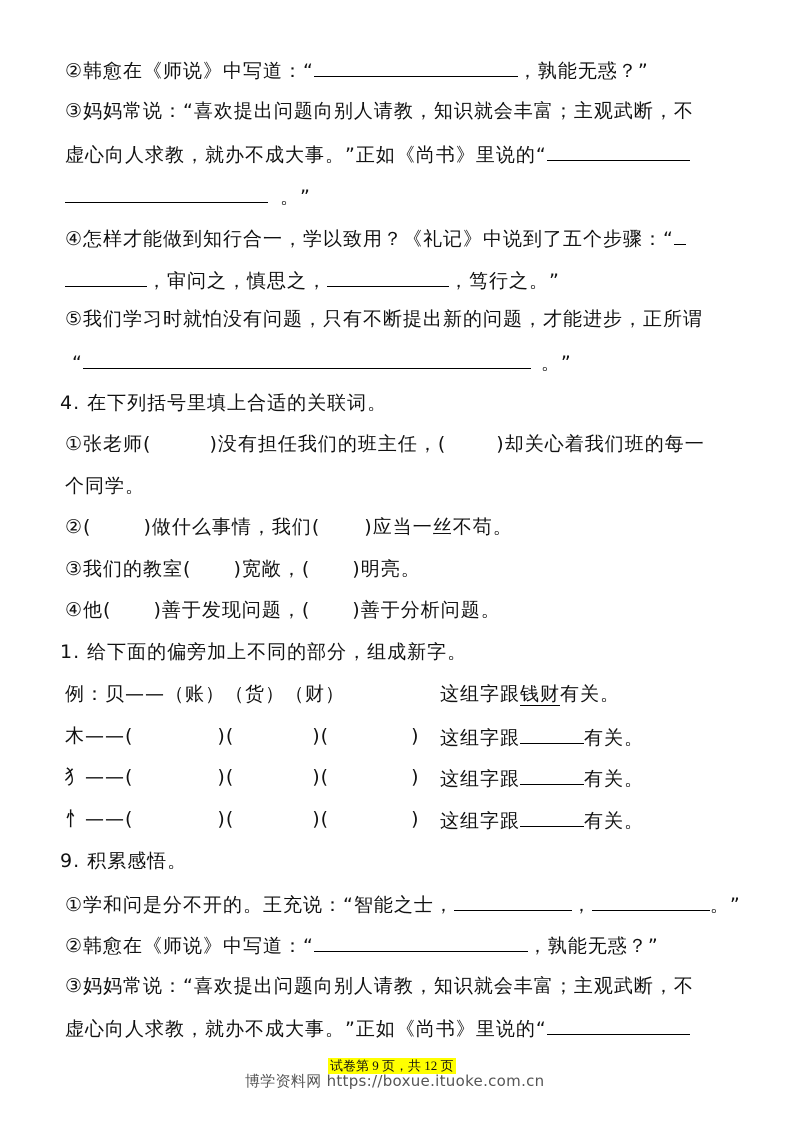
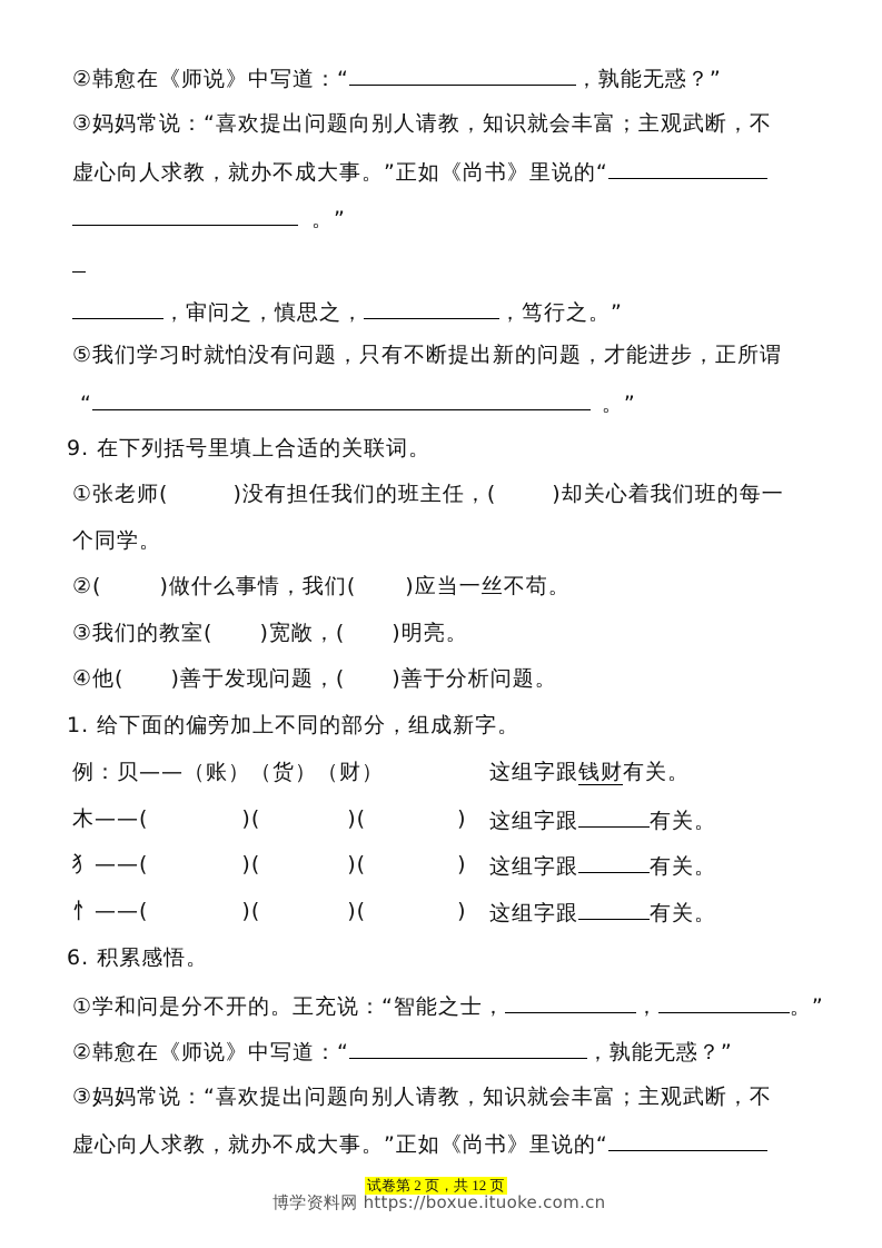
  ②韩愈在《师说》中写道：“ ，孰能无惑？”
  ③妈妈常说：“喜欢提出问题向别人请教，知识就会丰富；主观武断，不
  虚心向人求教，就办不成大事。”正如《尚书》里说的“
  。”
- ④怎样才能做到知行合一，学以致用？《礼记》中说到了五个步骤：“
  ，审问之，慎思之， ，笃行之。”
  ⑤我们学习时就怕没有问题，只有不断提出新的问题，才能进步，正所谓
  “ 。”
- 4. 在下列括号里填上合适的关联词。
+ 9. 在下列括号里填上合适的关联词。
  ①张老师( )没有担任我们的班主任，( )却关心着我们班的每一
  个同学。
  ②( )做什么事情，我们( )应当一丝不苟。
  ③我们的教室( )宽敞，( )明亮。
  ④他( )善于发现问题，( )善于分析问题。
  1. 给下面的偏旁加上不同的部分，组成新字。
  例：贝——（账）（货）（财）
  这组字跟钱财有关。
  木——( )( )( )
  这组字跟 有关。
  犭——( )( )( )
  这组字跟 有关。
  忄——( )( )( )
  这组字跟 有关。
- 9. 积累感悟。
+ 6. 积累感悟。
  ①学和问是分不开的。王充说：“智能之士， ， 。”
  ②韩愈在《师说》中写道：“ ，孰能无惑？”
  ③妈妈常说：“喜欢提出问题向别人请教，知识就会丰富；主观武断，不
  虚心向人求教，就办不成大事。”正如《尚书》里说的“
- 试卷第 9 页，共 12 页
+ 试卷第 2 页，共 12 页
  博学资料网 https://boxue.ituoke.com.cn
